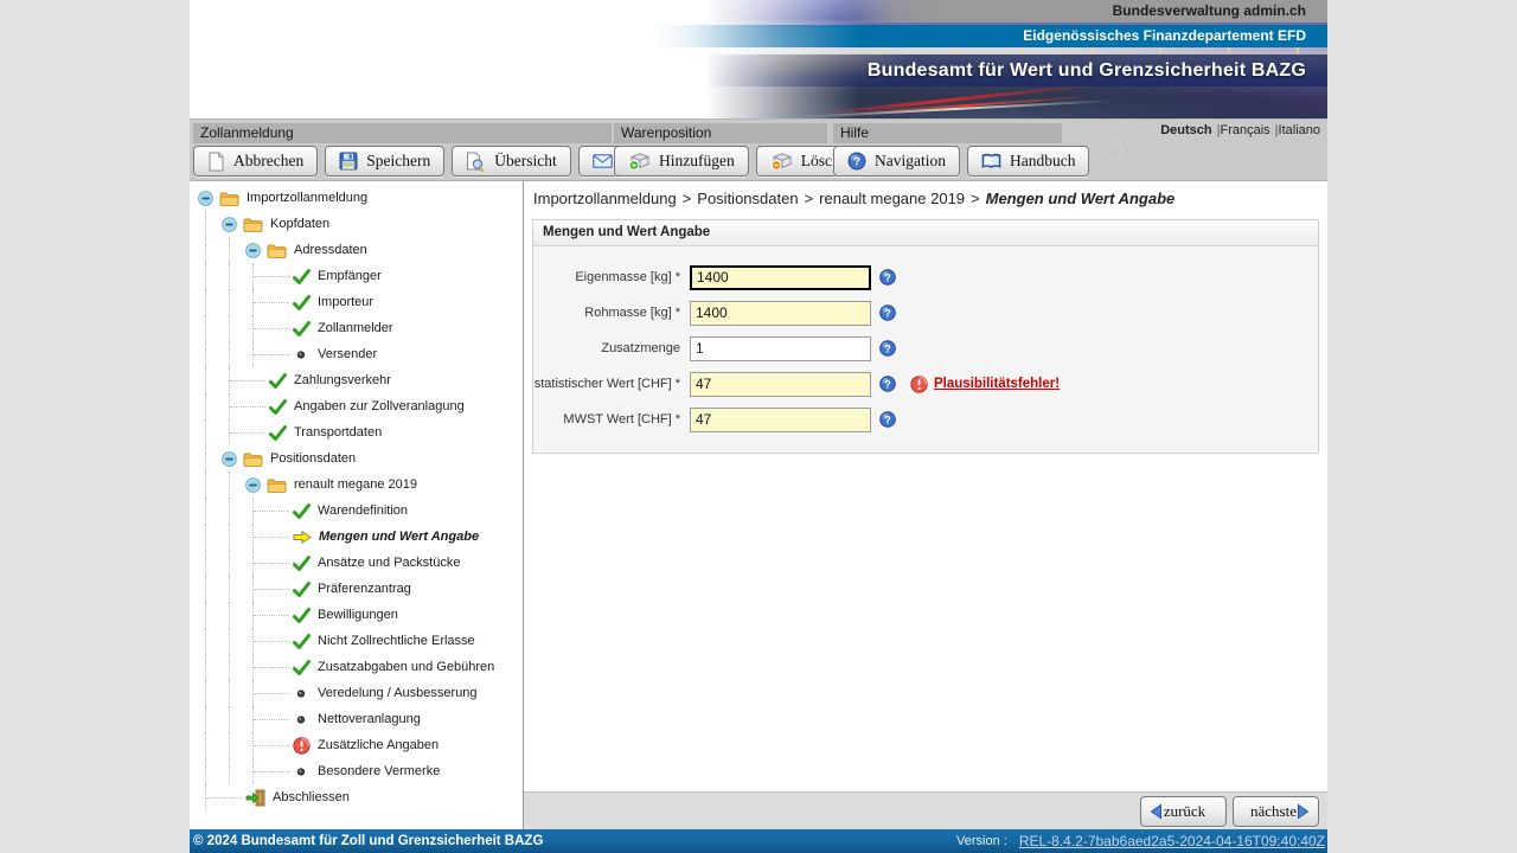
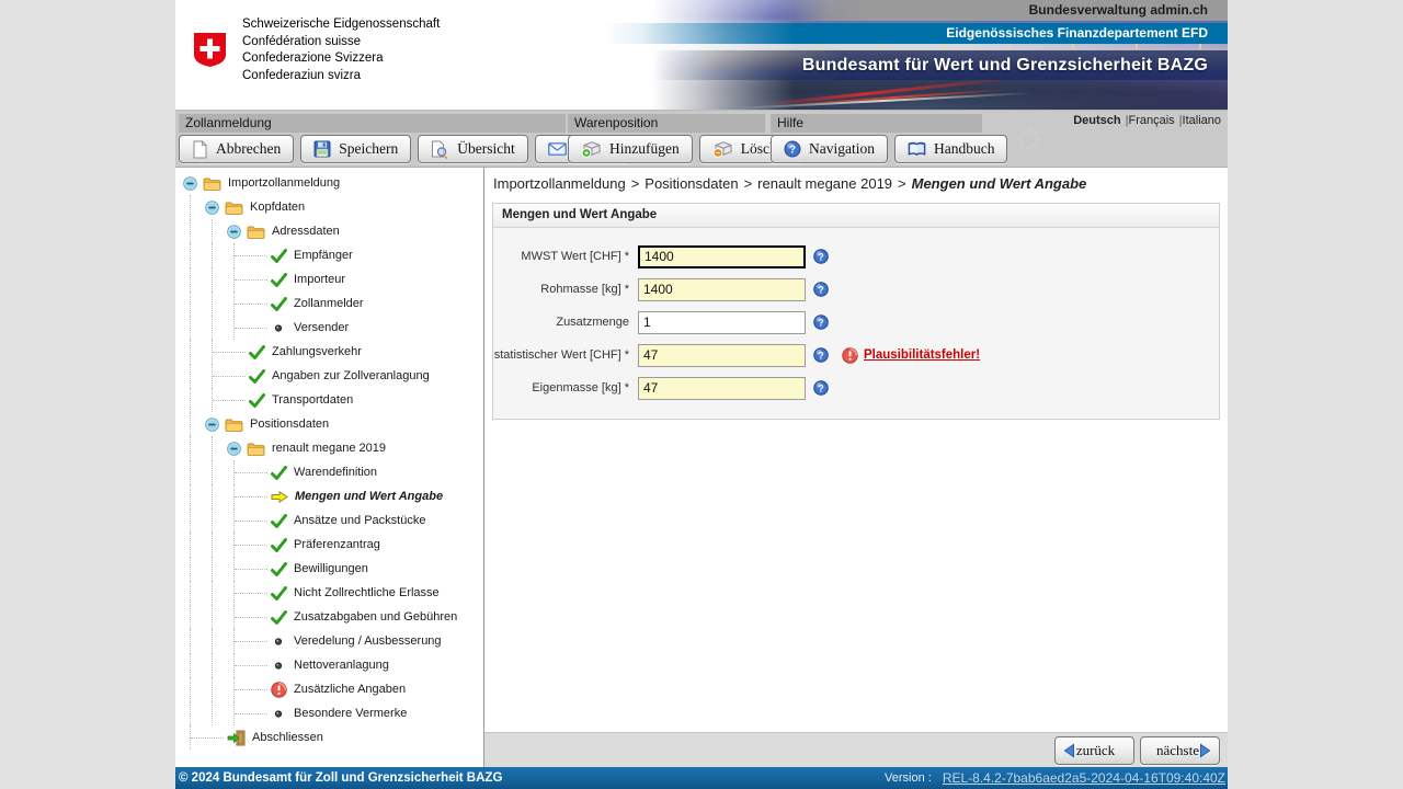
  Bundesverwaltung admin.ch
  Eidgenössisches Finanzdepartement EFD
  Bundesamt für Wert und Grenzsicherheit BAZG
+ Schweizerische Eidgenossenschaft
+ Confédération suisse
+ Confederazione Svizzera
+ Confederaziun svizra
  Zollanmeldung
  Abbrechen
  Speichern
  Übersicht
  Warenposition
  Hinzufügen
  Hilfe
  ?
  Navigation
  Handbuch
  Deutsch |Français |Italiano
  Importzollanmeldung
  Kopfdaten
  Adressdaten
  Empfänger
  Importeur
  Zollanmelder
  Versender
  Zahlungsverkehr
  Angaben zur Zollveranlagung
  Transportdaten
  Positionsdaten
  renault megane 2019
  Warendefinition
  Mengen und Wert Angabe
  Ansätze und Packstücke
  Präferenzantrag
  Bewilligungen
  Nicht Zollrechtliche Erlasse
  Zusatzabgaben und Gebühren
  Veredelung / Ausbesserung
  Nettoveranlagung
  Zusätzliche Angaben
  Besondere Vermerke
  Abschliessen
  Importzollanmeldung > Positionsdaten > renault megane 2019 > Mengen und Wert Angabe
  Mengen und Wert Angabe
- Eigenmasse [kg] *
+ MWST Wert [CHF] *
  1400
  ?
  Rohmasse [kg] *
  1400
  ?
  Zusatzmenge
  1
  ?
  statistischer Wert [CHF] *
  47
  ?
  Plausibilitätsfehler!
- MWST Wert [CHF] *
+ Eigenmasse [kg] *
  47
  ?
  zurück
  nächste
  © 2024 Bundesamt für Zoll und Grenzsicherheit BAZG
  Version :
  REL-8.4.2-7bab6aed2a5-2024-04-16T09:40:40Z
